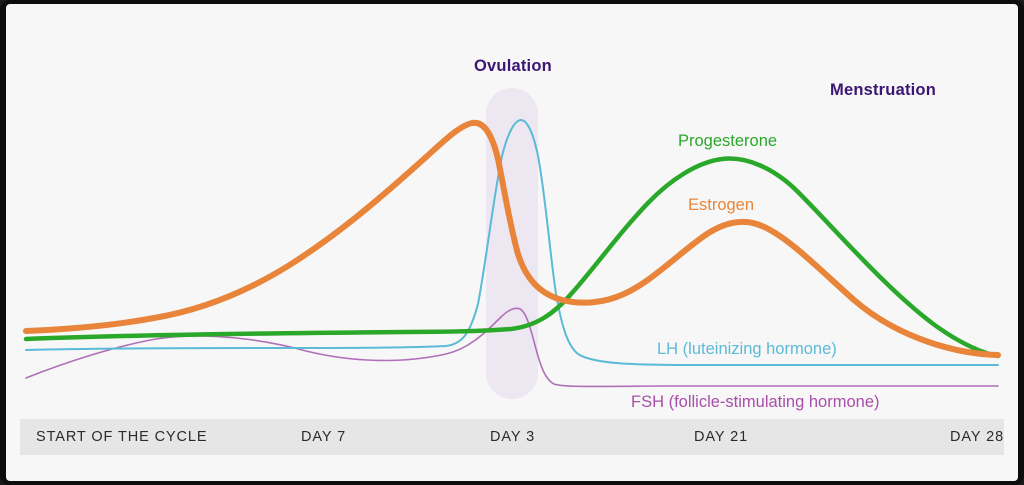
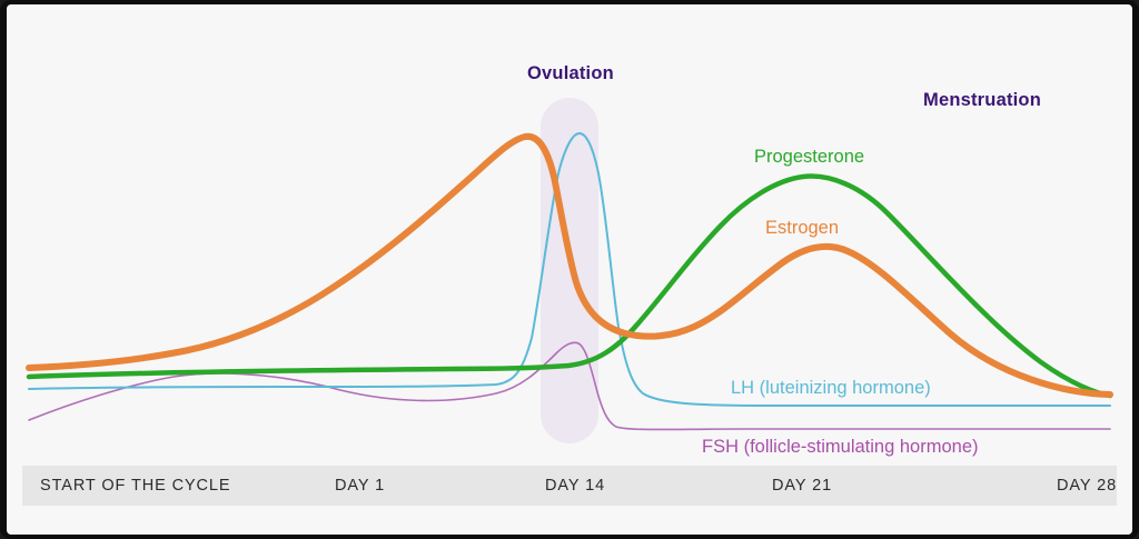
  Ovulation
  Menstruation
  Progesterone
  Estrogen
  LH (luteinizing hormone)
  FSH (follicle-stimulating hormone)
  START OF THE CYCLE
- DAY 7
+ DAY 1
- DAY 3
+ DAY 14
  DAY 21
  DAY 28
